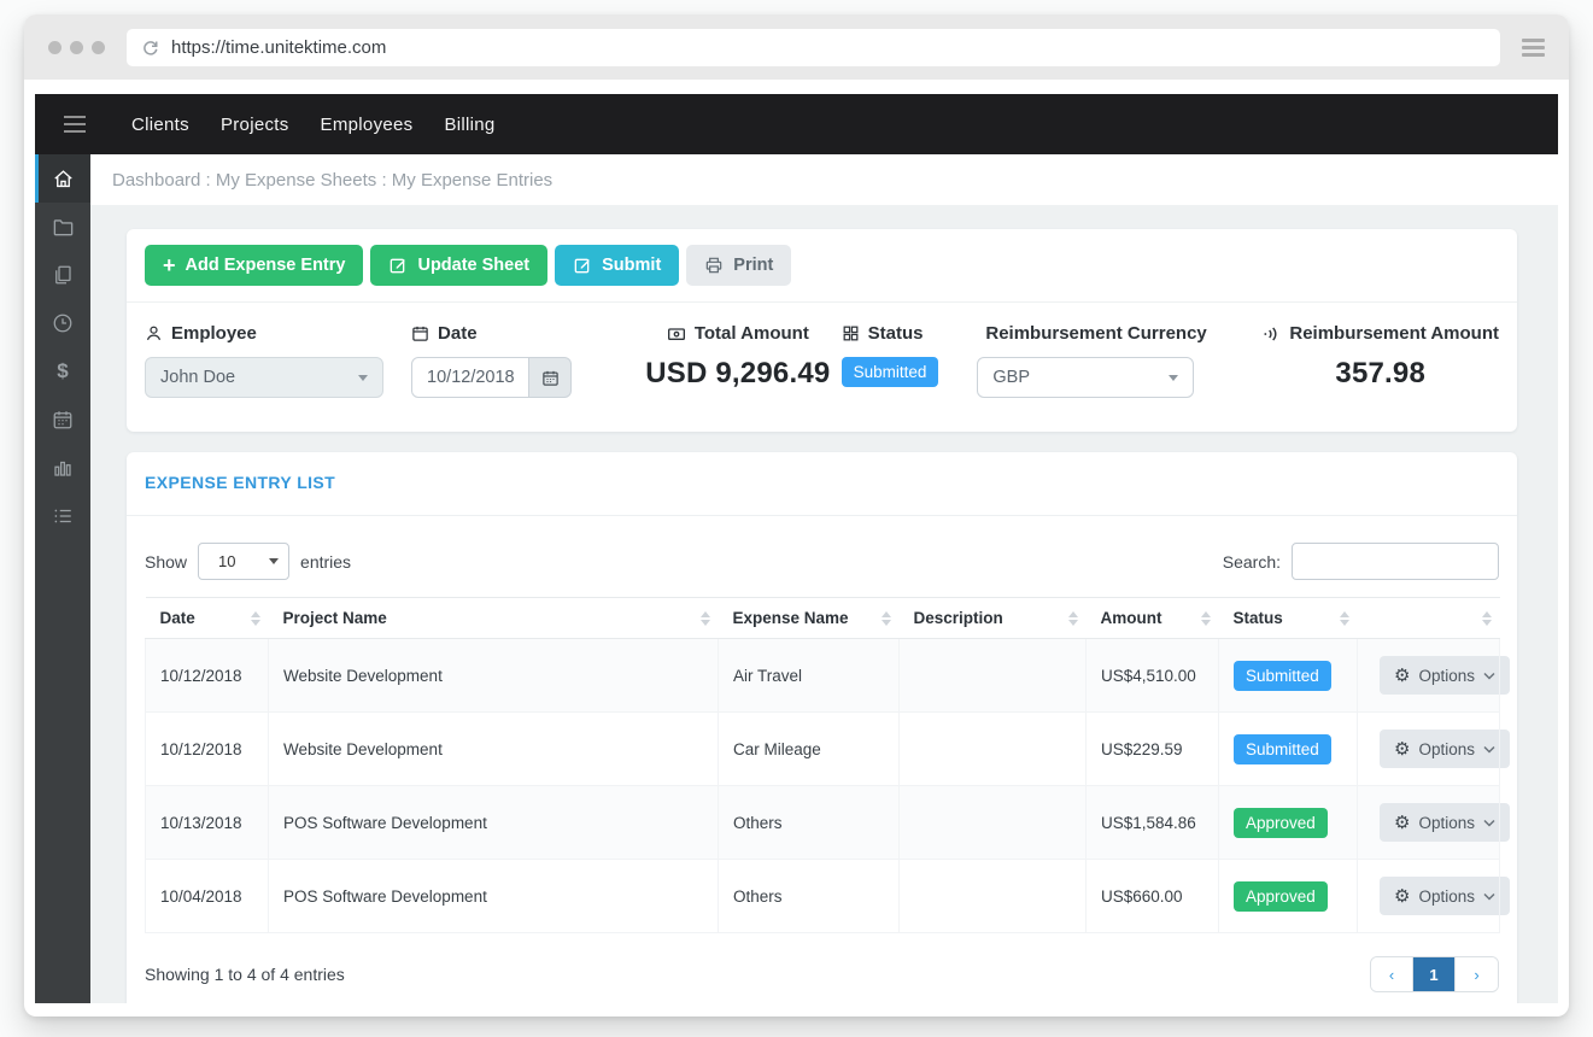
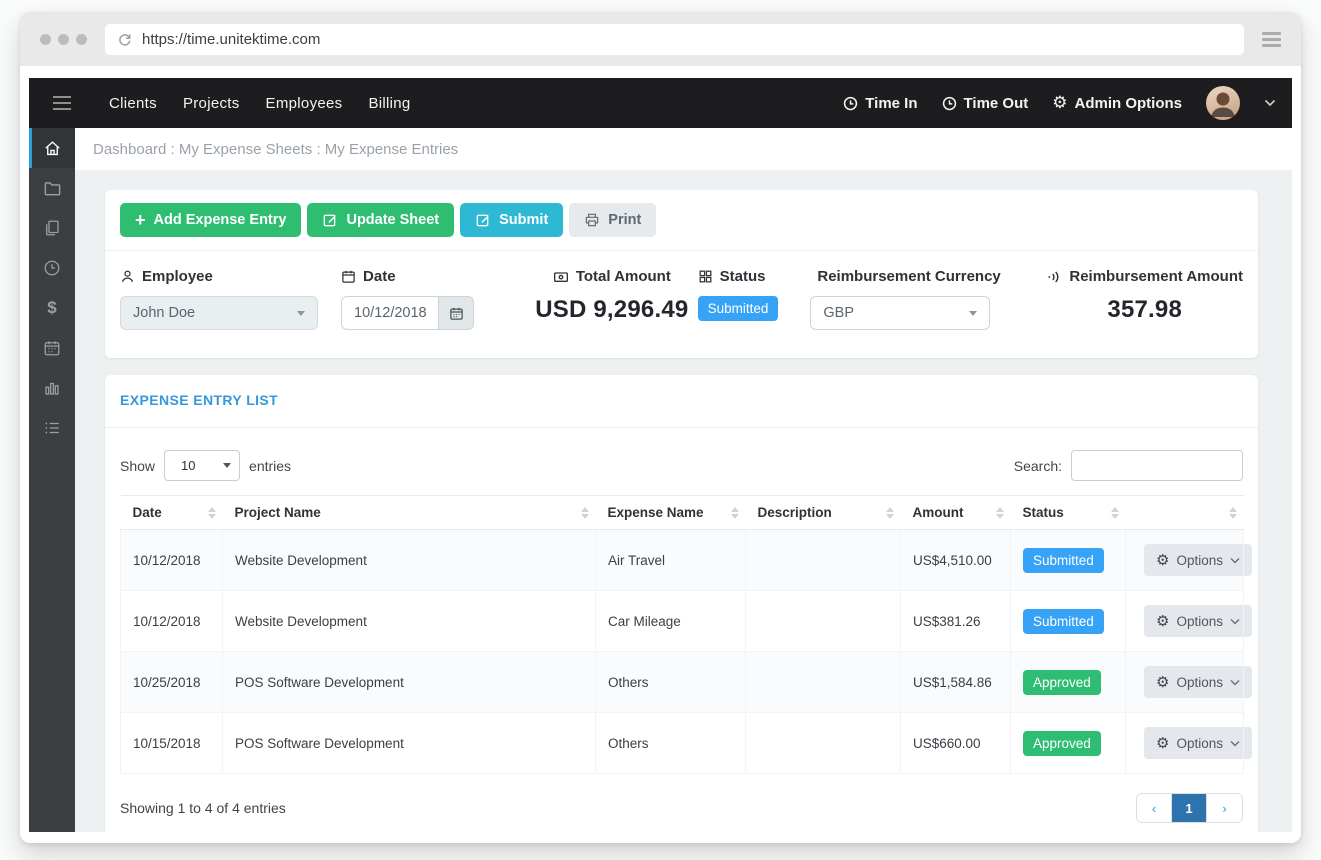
  https://time.unitektime.com
  Clients
  Projects
  Employees
  Billing
+ Time In
+ Time Out
+ ⚙
+ Admin Options
  $
  Dashboard : My Expense Sheets : My Expense Entries
  +
  Add Expense Entry
  Update Sheet
  Submit
  Print
  Employee
  John Doe
  Date
  10/12/2018
  Total Amount
  USD 9,296.49
  Status
  Submitted
  Reimbursement Currency
  GBP
  Reimbursement Amount
  357.98
  EXPENSE ENTRY LIST
  Show
  10
  entries
  Search:
  Date	Project Name	Expense Name	Description	Amount	Status
  10/12/2018	Website Development	Air Travel		US$4,510.00	Submitted	⚙ Options
- 10/12/2018	Website Development	Car Mileage		US$229.59	Submitted	⚙ Options
+ 10/12/2018	Website Development	Car Mileage		US$381.26	Submitted	⚙ Options
- 10/13/2018	POS Software Development	Others		US$1,584.86	Approved	⚙ Options
+ 10/25/2018	POS Software Development	Others		US$1,584.86	Approved	⚙ Options
- 10/04/2018	POS Software Development	Others		US$660.00	Approved	⚙ Options
+ 10/15/2018	POS Software Development	Others		US$660.00	Approved	⚙ Options
  Showing 1 to 4 of 4 entries
  ‹
  1
  ›
